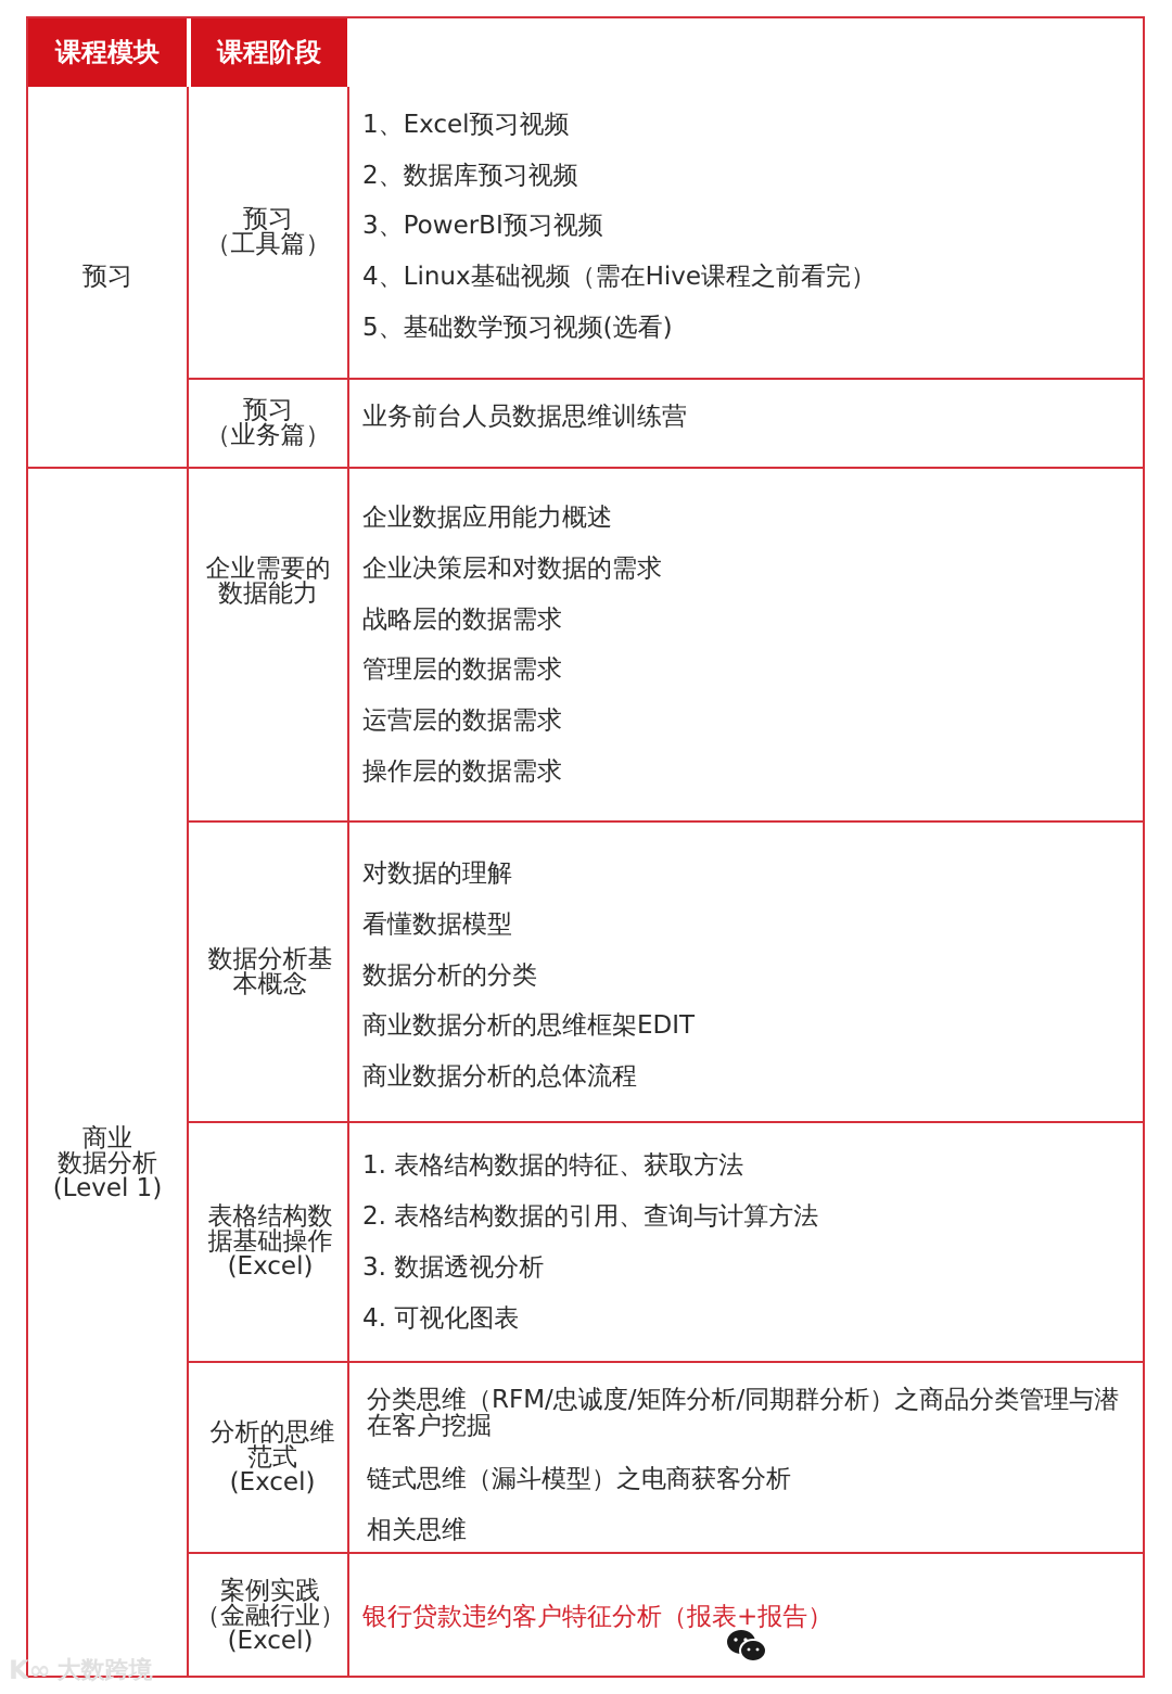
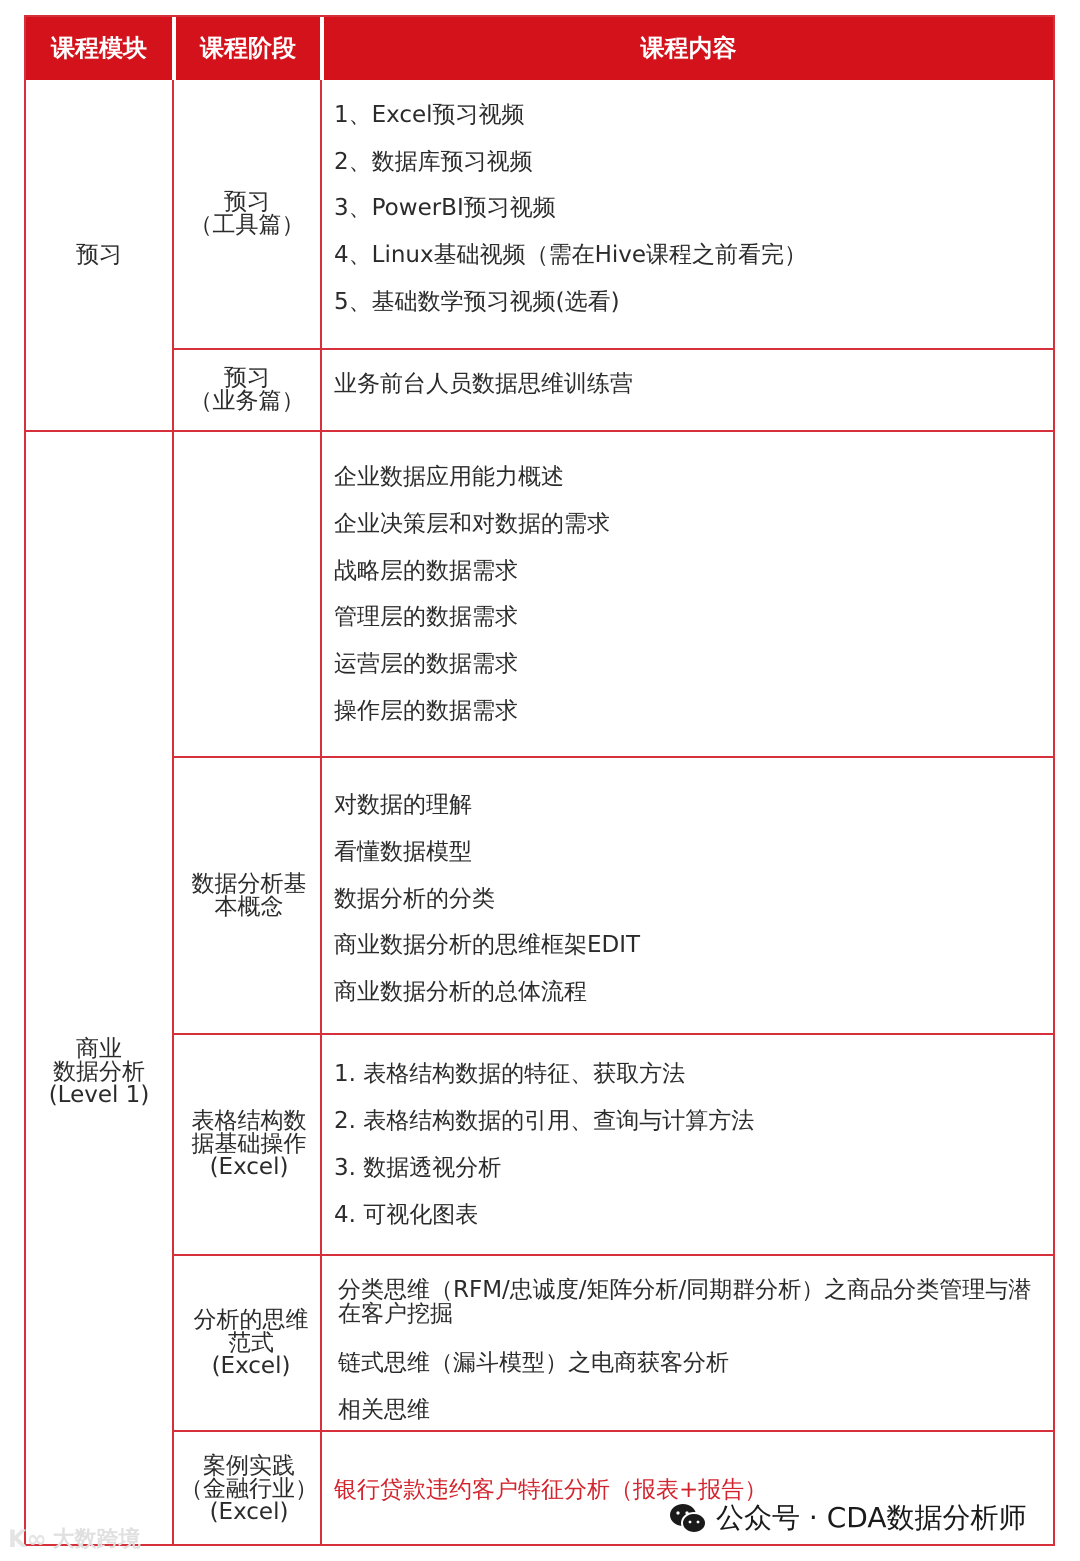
  课程模块
  课程阶段
+ 课程内容
  预习
  预习
  （工具篇）
  1、Excel预习视频
  2、数据库预习视频
  3、PowerBI预习视频
  4、Linux基础视频（需在Hive课程之前看完）
  5、基础数学预习视频(选看)
  预习
  （业务篇）
  业务前台人员数据思维训练营
  商业
  数据分析
  (Level 1)
- 企业需要的
- 数据能力
  企业数据应用能力概述
  企业决策层和对数据的需求
  战略层的数据需求
  管理层的数据需求
  运营层的数据需求
  操作层的数据需求
  数据分析基
  本概念
  对数据的理解
  看懂数据模型
  数据分析的分类
  商业数据分析的思维框架EDIT
  商业数据分析的总体流程
  表格结构数
  据基础操作
  (Excel)
  1. 表格结构数据的特征、获取方法
  2. 表格结构数据的引用、查询与计算方法
  3. 数据透视分析
  4. 可视化图表
  分析的思维
  范式
  (Excel)
  分类思维（RFM/忠诚度/矩阵分析/同期群分析）之商品分类管理与潜在客户挖掘
  链式思维（漏斗模型）之电商获客分析
  相关思维
  案例实践
  （金融行业）
  (Excel)
  银行贷款违约客户特征分析（报表+报告）
  K∞
  大数跨境
+ 公众号 · CDA数据分析师
